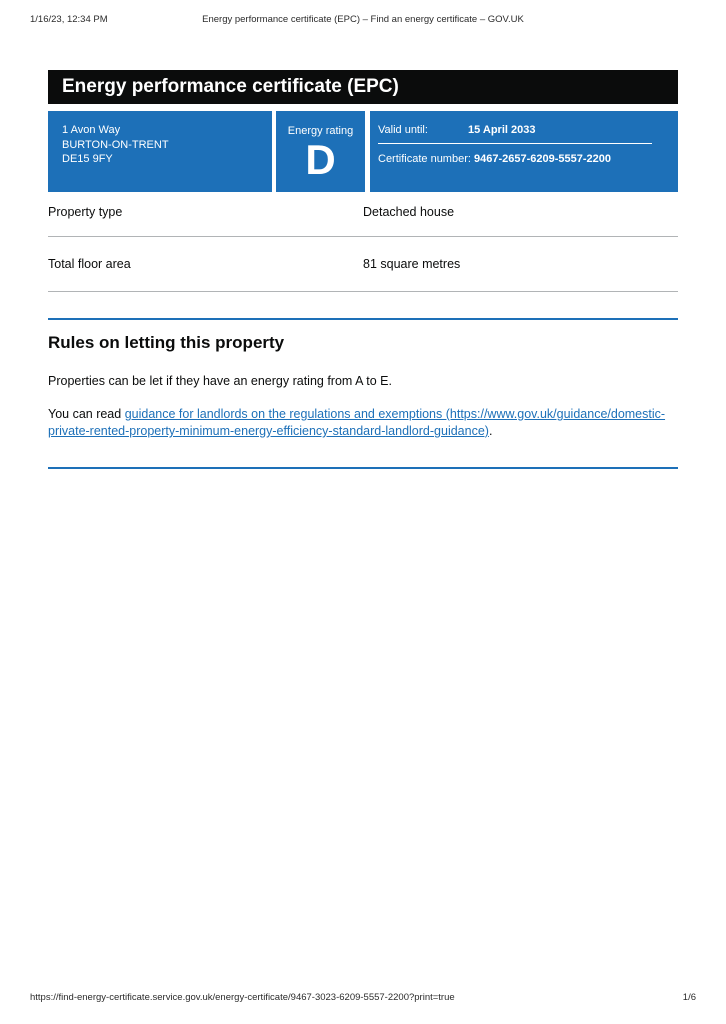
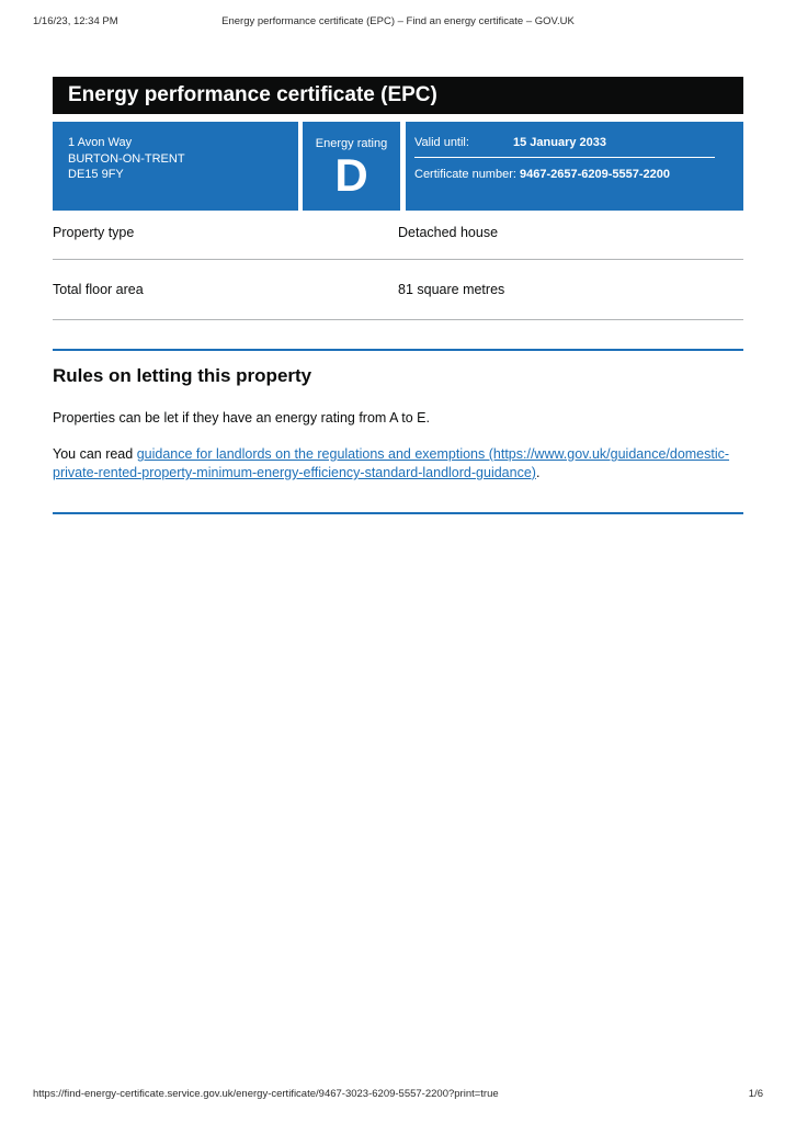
  1/16/23, 12:34 PM
  Energy performance certificate (EPC) – Find an energy certificate – GOV.UK
  Energy performance certificate (EPC)
  1 Avon Way
  BURTON-ON-TRENT
  DE15 9FY
  Energy rating
  D
  Valid until:
- 15 April 2033
+ 15 January 2033
  Certificate number: 9467-2657-6209-5557-2200
  Property type	Detached house
  Total floor area	81 square metres
  Rules on letting this property
  Properties can be let if they have an energy rating from A to E.
  You can read guidance for landlords on the regulations and exemptions (https://www.gov.uk/guidance/domestic-private-rented-property-minimum-energy-efficiency-standard-landlord-guidance).
  https://find-energy-certificate.service.gov.uk/energy-certificate/9467-3023-6209-5557-2200?print=true
  1/6
